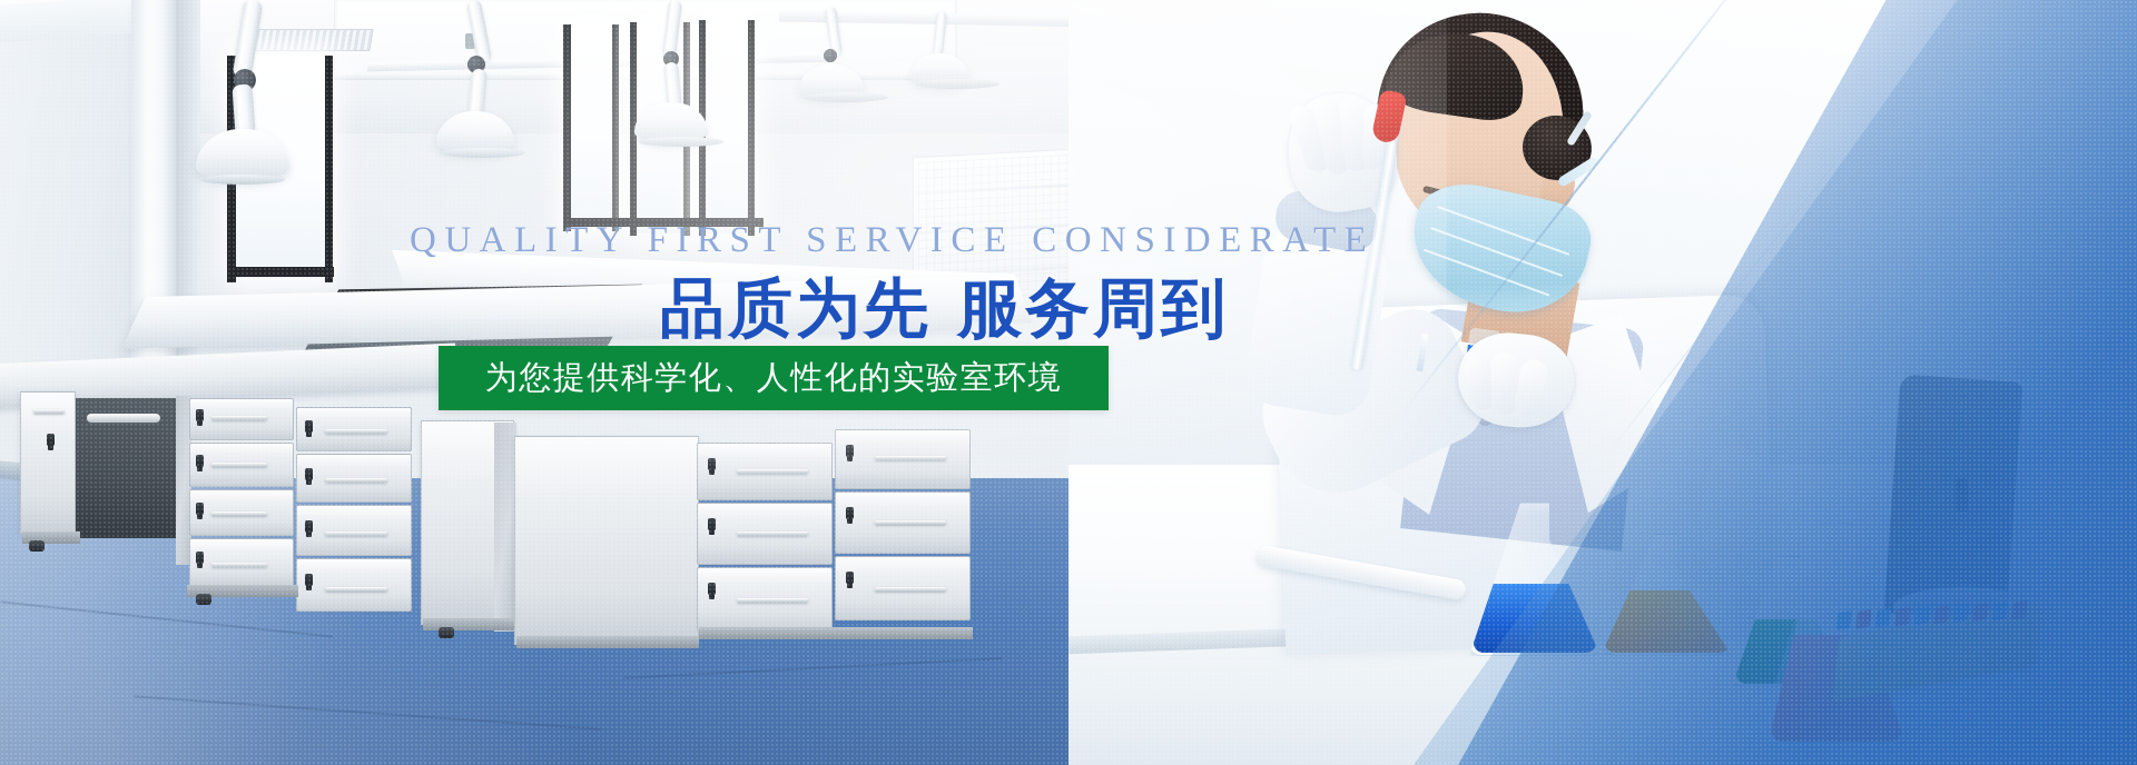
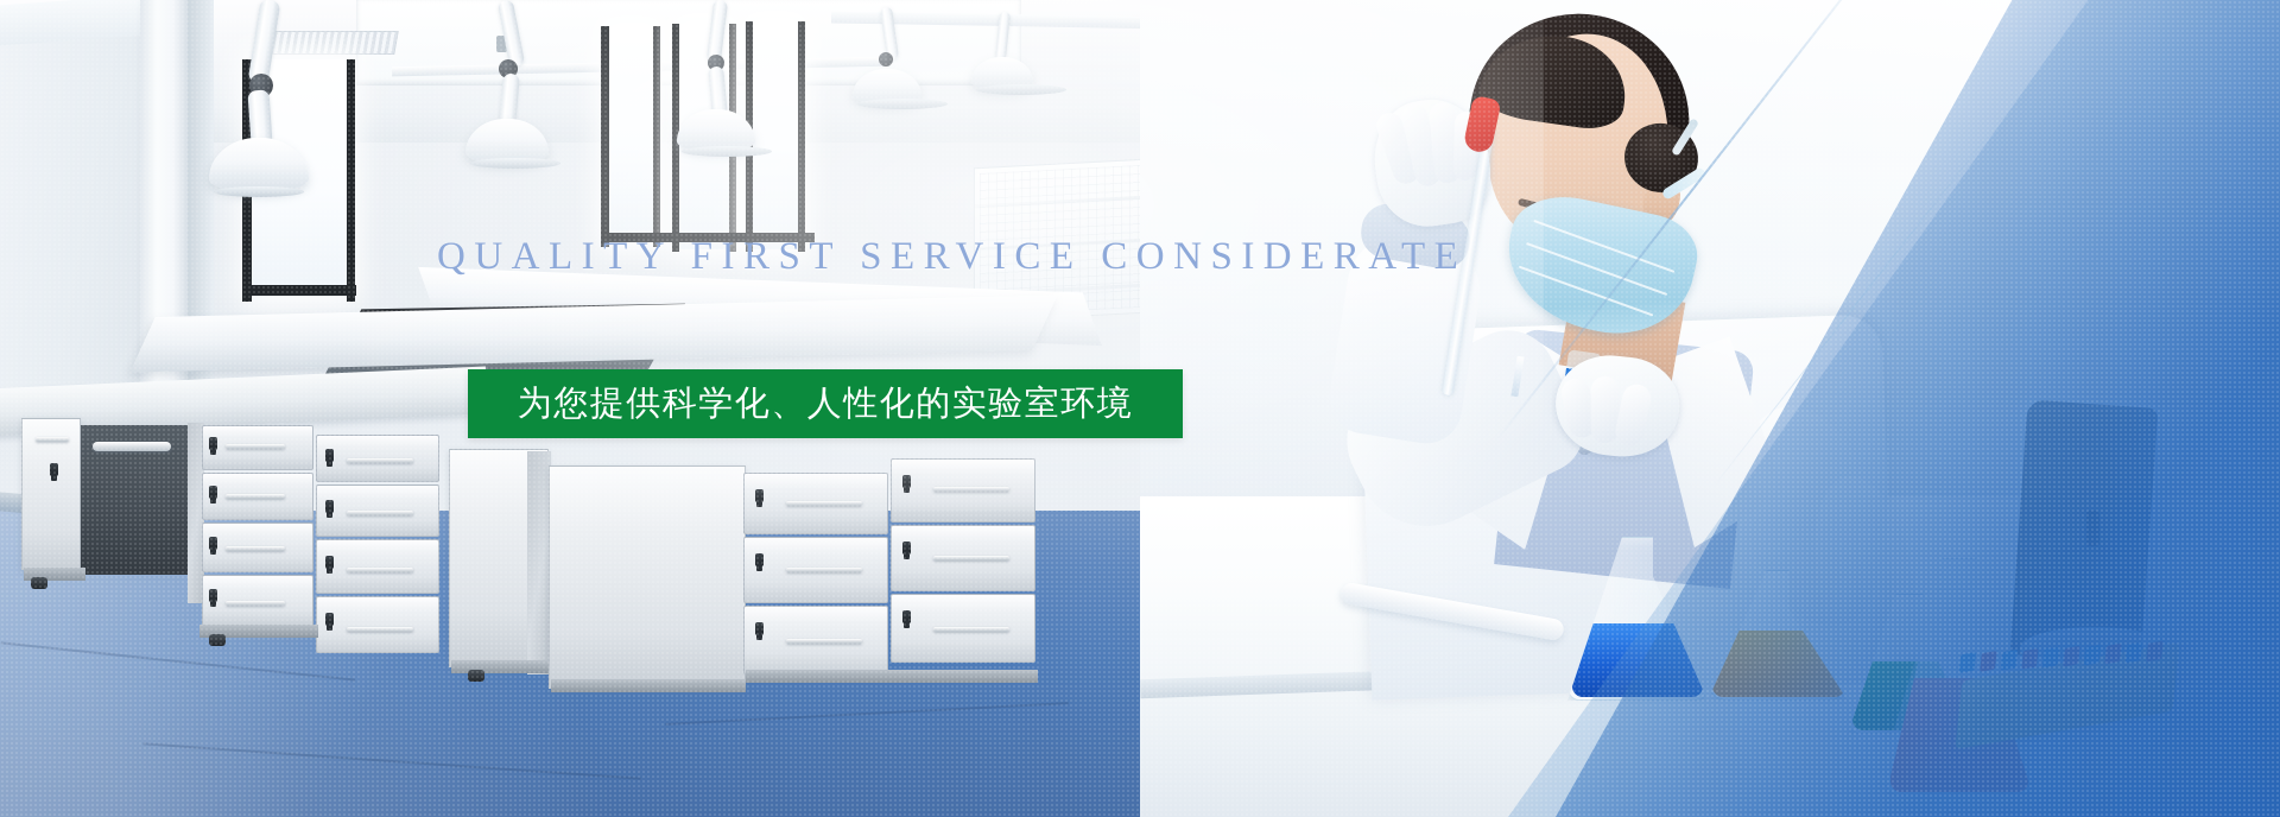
  QUALITY FIRST SERVICE CONSIDERATE
- 品质为先 服务周到
  为您提供科学化、人性化的实验室环境
